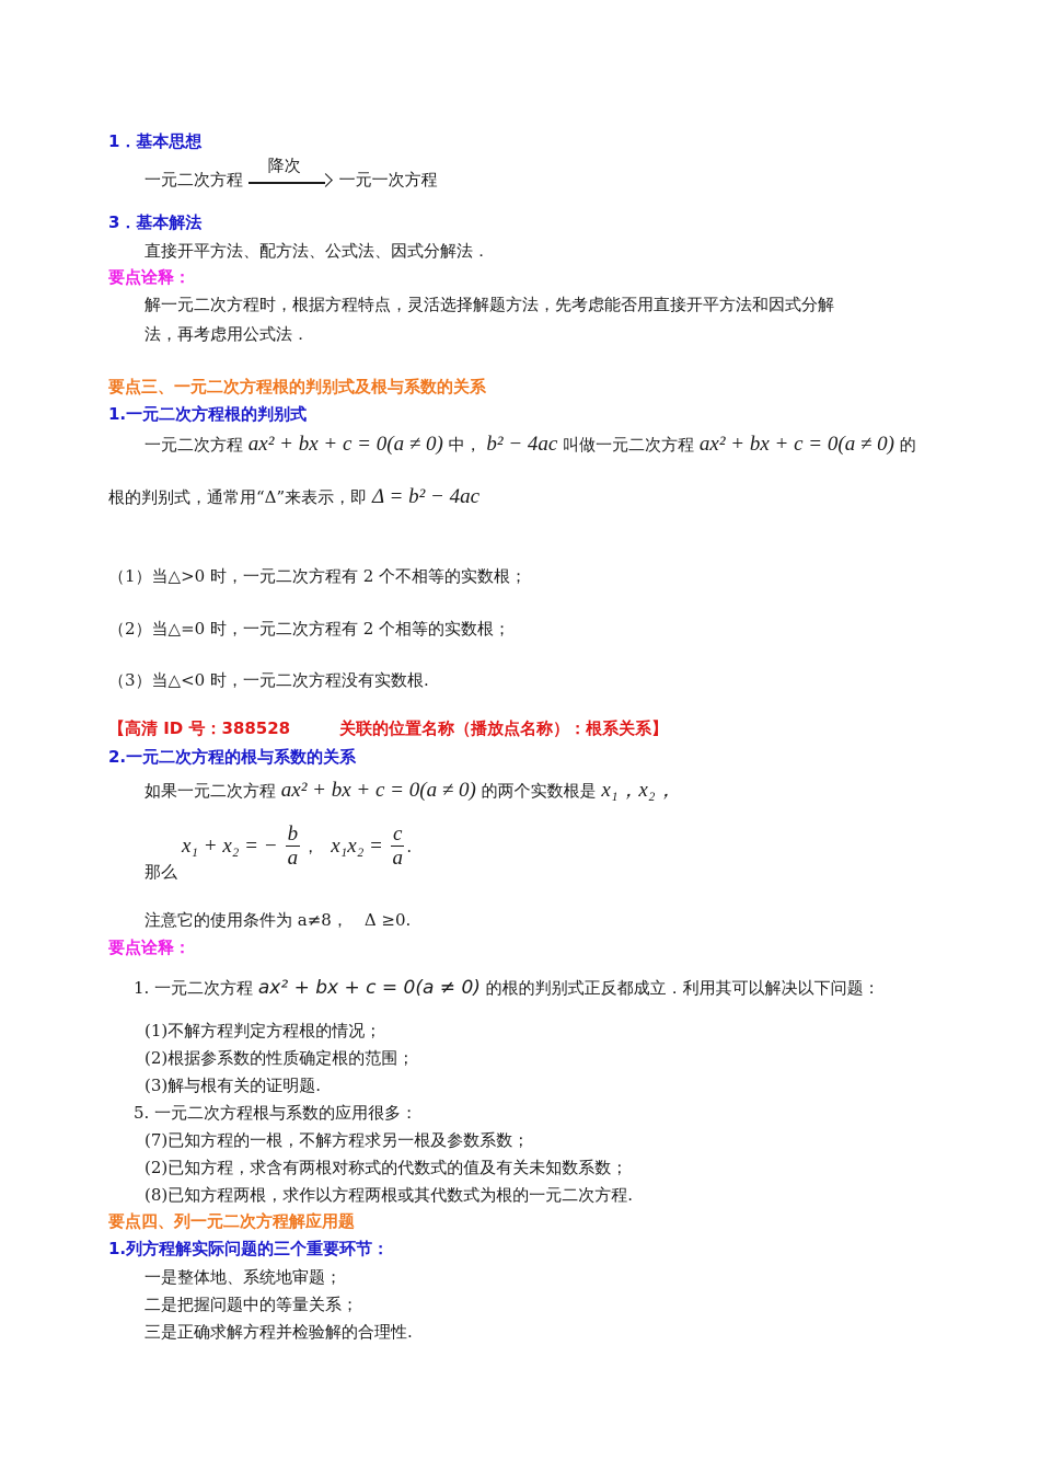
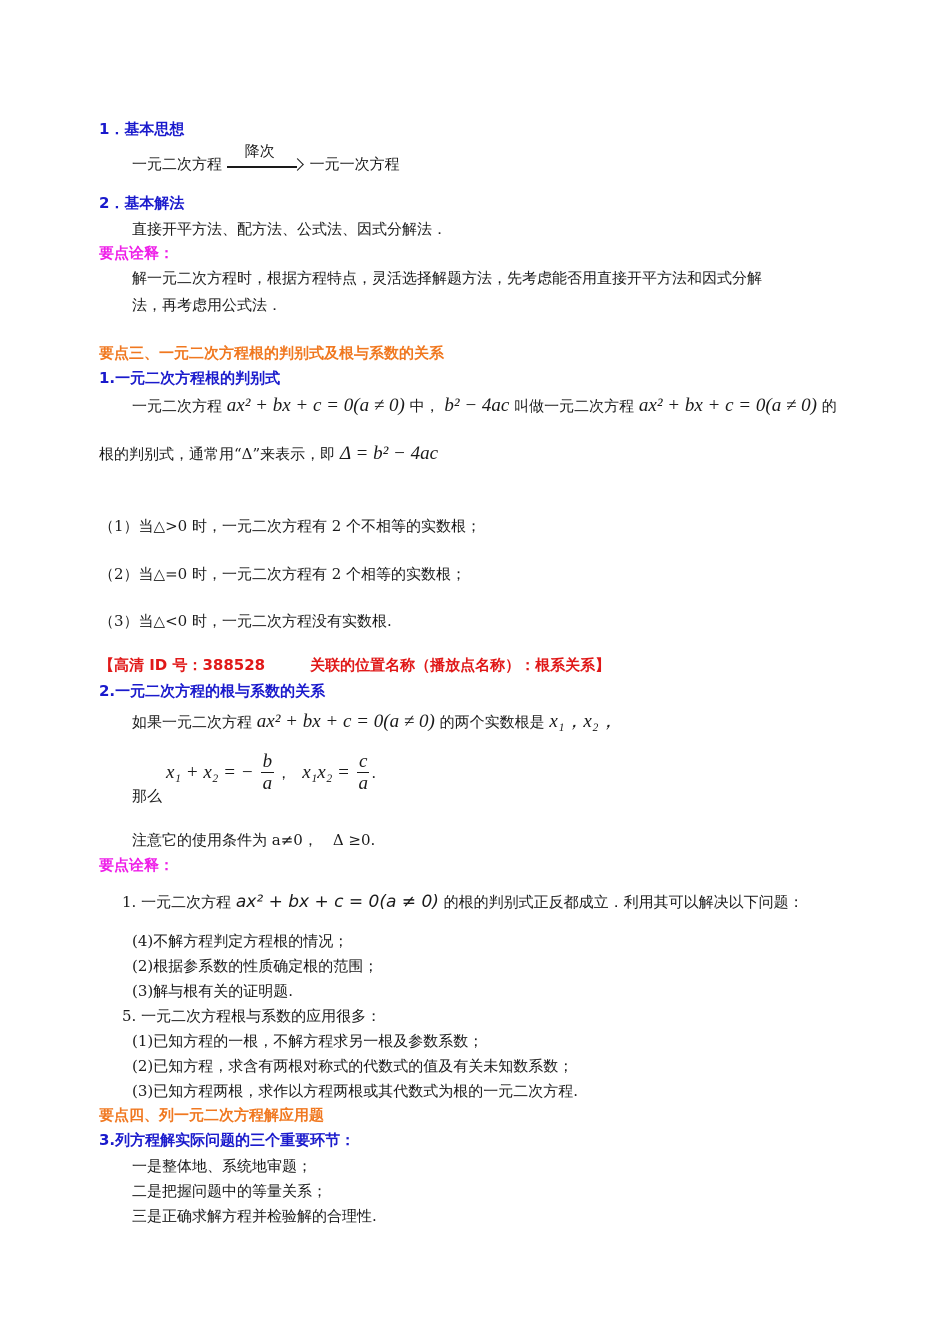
  1．基本思想
  一元二次方程
  降次
  一元一次方程
- 3．基本解法
+ 2．基本解法
  直接开平方法、配方法、公式法、因式分解法．
  要点诠释：
  解一元二次方程时，根据方程特点，灵活选择解题方法，先考虑能否用直接开平方法和因式分解
  法，再考虑用公式法．
  要点三、一元二次方程根的判别式及根与系数的关系
  1.一元二次方程根的判别式
  一元二次方程 ax² + bx + c = 0(a ≠ 0) 中， b² − 4ac 叫做一元二次方程 ax² + bx + c = 0(a ≠ 0) 的
  根的判别式，通常用“Δ”来表示，即 Δ = b² − 4ac
  （1）当△>0 时，一元二次方程有 2 个不相等的实数根；
  （2）当△=0 时，一元二次方程有 2 个相等的实数根；
  （3）当△<0 时，一元二次方程没有实数根.
  【高清 ID 号：388528 关联的位置名称（播放点名称）：根系关系】
  2.一元二次方程的根与系数的关系
  如果一元二次方程 ax² + bx + c = 0(a ≠ 0) 的两个实数根是 x₁，x₂，
  那么
  x₁ + x₂ = −
  b
  a
  ， x₁x₂ =
  c
  a
  .
- 注意它的使用条件为 a≠8， Δ ≥0.
+ 注意它的使用条件为 a≠0， Δ ≥0.
  要点诠释：
  1. 一元二次方程 ax² + bx + c = 0(a ≠ 0) 的根的判别式正反都成立．利用其可以解决以下问题：
- (1)不解方程判定方程根的情况；
+ (4)不解方程判定方程根的情况；
  (2)根据参系数的性质确定根的范围；
  (3)解与根有关的证明题.
  5. 一元二次方程根与系数的应用很多：
- (7)已知方程的一根，不解方程求另一根及参数系数；
+ (1)已知方程的一根，不解方程求另一根及参数系数；
  (2)已知方程，求含有两根对称式的代数式的值及有关未知数系数；
- (8)已知方程两根，求作以方程两根或其代数式为根的一元二次方程.
+ (3)已知方程两根，求作以方程两根或其代数式为根的一元二次方程.
  要点四、列一元二次方程解应用题
- 1.列方程解实际问题的三个重要环节：
+ 3.列方程解实际问题的三个重要环节：
  一是整体地、系统地审题；
  二是把握问题中的等量关系；
  三是正确求解方程并检验解的合理性.
